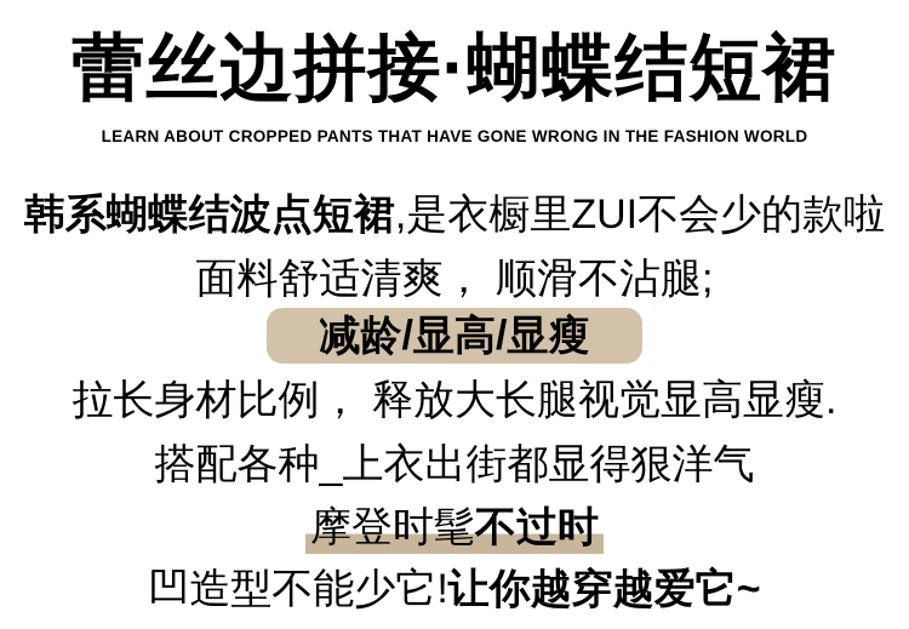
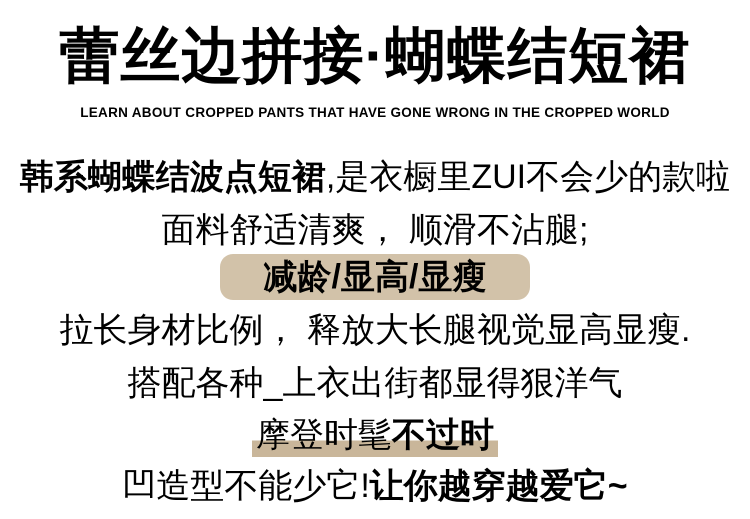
  蕾丝边拼接·蝴蝶结短裙
- LEARN ABOUT CROPPED PANTS THAT HAVE GONE WRONG IN THE FASHION WORLD
+ LEARN ABOUT CROPPED PANTS THAT HAVE GONE WRONG IN THE CROPPED WORLD
  韩系蝴蝶结波点短裙,是衣橱里ZUI不会少的款啦
  面料舒适清爽， 顺滑不沾腿;
  减龄/显高/显瘦
  拉长身材比例， 释放大长腿视觉显高显瘦.
  搭配各种_上衣出街都显得狠洋气
  摩登时髦不过时
  凹造型不能少它!让你越穿越爱它~
